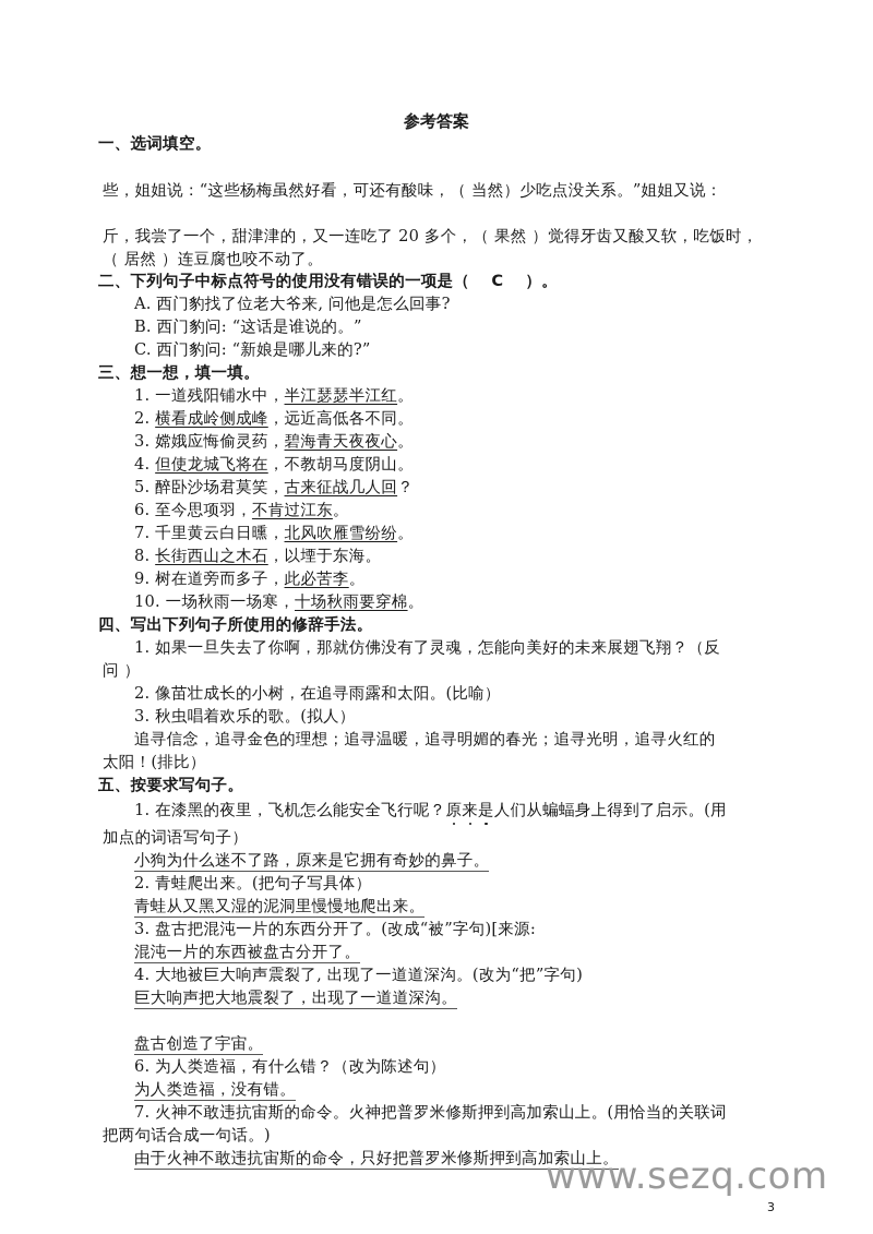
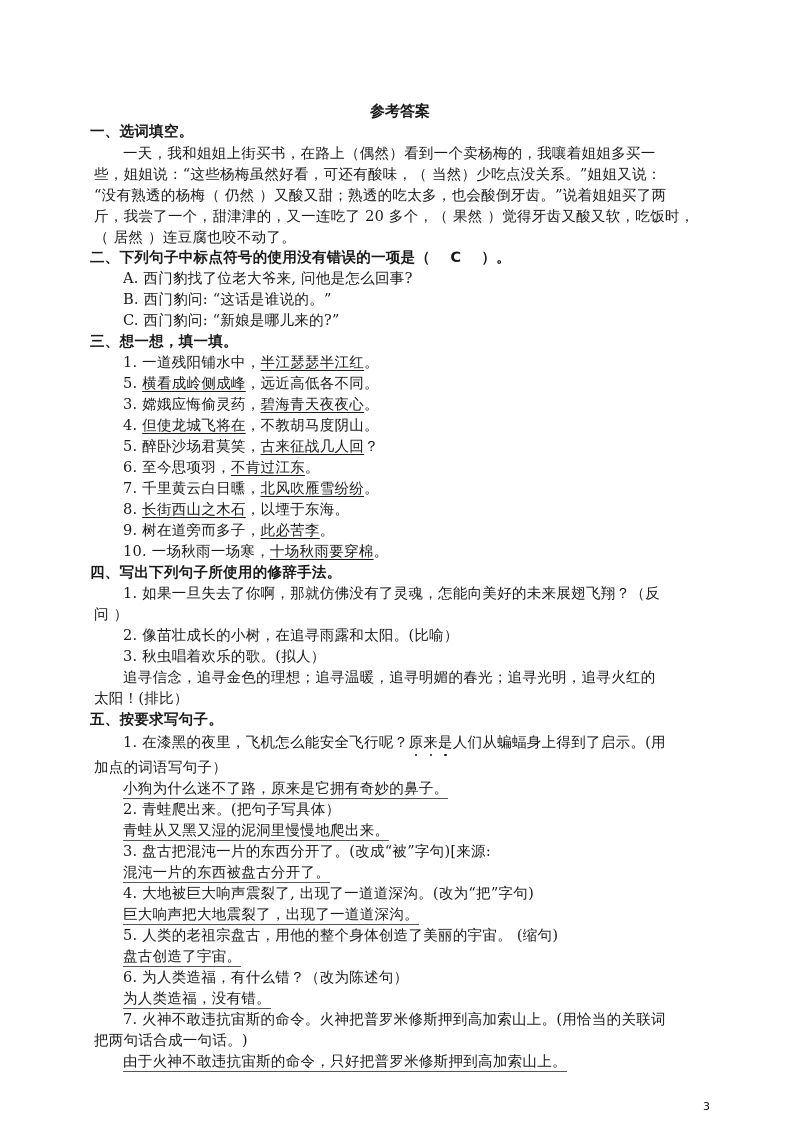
  参考答案
  一、选词填空。
+ 一天，我和姐姐上街买书，在路上（偶然）看到一个卖杨梅的，我嚷着姐姐多买一
  些，姐姐说：“这些杨梅虽然好看，可还有酸味，（ 当然）少吃点没关系。”姐姐又说：
+ “没有熟透的杨梅（ 仍然 ）又酸又甜；熟透的吃太多，也会酸倒牙齿。”说着姐姐买了两
  斤，我尝了一个，甜津津的，又一连吃了 20 多个，（ 果然 ）觉得牙齿又酸又软，吃饭时，
  （ 居然 ）连豆腐也咬不动了。
  二、下列句子中标点符号的使用没有错误的一项是（ C ）。
  A. 西门豹找了位老大爷来, 问他是怎么回事?
  B. 西门豹问: “这话是谁说的。”
  C. 西门豹问: “新娘是哪儿来的?”
  三、想一想，填一填。
  1. 一道残阳铺水中，半江瑟瑟半江红。
- 2. 横看成岭侧成峰，远近高低各不同。
+ 5. 横看成岭侧成峰，远近高低各不同。
  3. 嫦娥应悔偷灵药，碧海青天夜夜心。
  4. 但使龙城飞将在，不教胡马度阴山。
  5. 醉卧沙场君莫笑，古来征战几人回？
  6. 至今思项羽，不肯过江东。
  7. 千里黄云白日曛，北风吹雁雪纷纷。
  8. 长街西山之木石，以堙于东海。
  9. 树在道旁而多子，此必苦李。
  10. 一场秋雨一场寒，十场秋雨要穿棉。
  四、写出下列句子所使用的修辞手法。
  1. 如果一旦失去了你啊，那就仿佛没有了灵魂，怎能向美好的未来展翅飞翔？（反
  问 ）
  2. 像苗壮成长的小树，在追寻雨露和太阳。(比喻）
  3. 秋虫唱着欢乐的歌。(拟人）
  追寻信念，追寻金色的理想；追寻温暖，追寻明媚的春光；追寻光明，追寻火红的
  太阳！(排比）
  五、按要求写句子。
  1. 在漆黑的夜里，飞机怎么能安全飞行呢？原来是人们从蝙蝠身上得到了启示。(用
  加点的词语写句子）
  小狗为什么迷不了路，原来是它拥有奇妙的鼻子。
  2. 青蛙爬出来。(把句子写具体）
  青蛙从又黑又湿的泥洞里慢慢地爬出来。
  3. 盘古把混沌一片的东西分开了。(改成“被”字句)[来源:
  混沌一片的东西被盘古分开了。
  4. 大地被巨大响声震裂了, 出现了一道道深沟。(改为“把”字句)
  巨大响声把大地震裂了，出现了一道道深沟。
+ 5. 人类的老祖宗盘古，用他的整个身体创造了美丽的宇宙。 (缩句)
  盘古创造了宇宙。
  6. 为人类造福，有什么错？（改为陈述句）
  为人类造福，没有错。
  7. 火神不敢违抗宙斯的命令。火神把普罗米修斯押到高加索山上。(用恰当的关联词
  把两句话合成一句话。)
  由于火神不敢违抗宙斯的命令，只好把普罗米修斯押到高加索山上。
- www.sezq.com
  3
